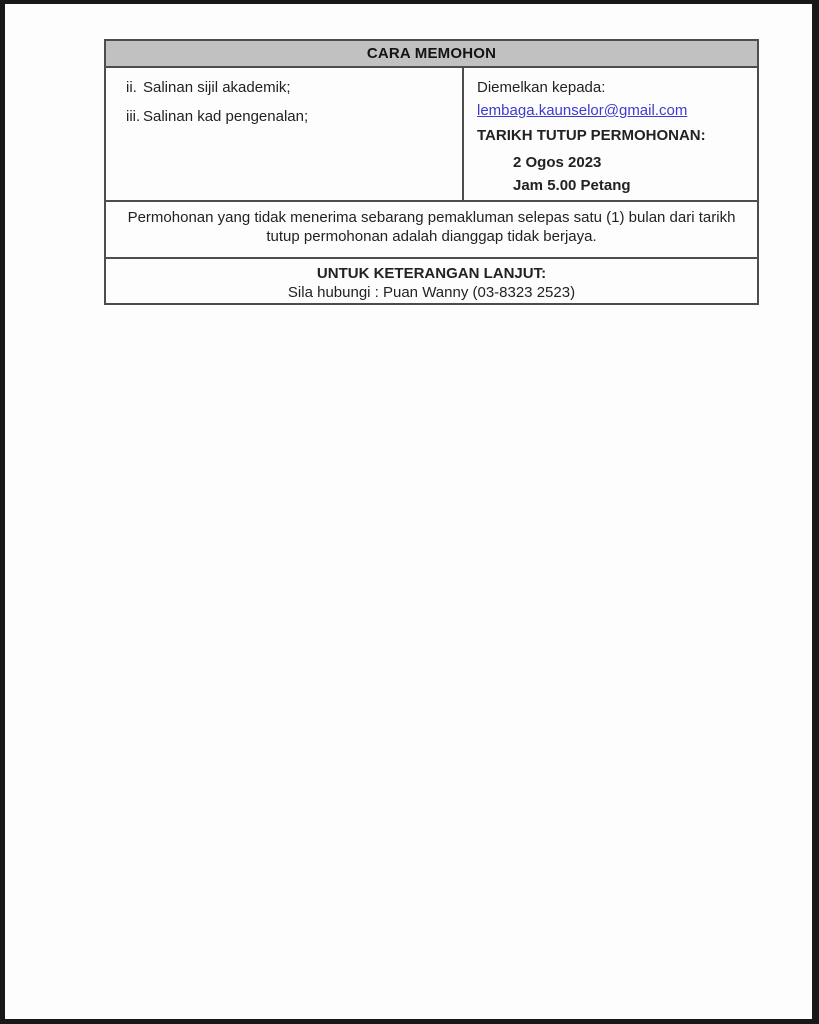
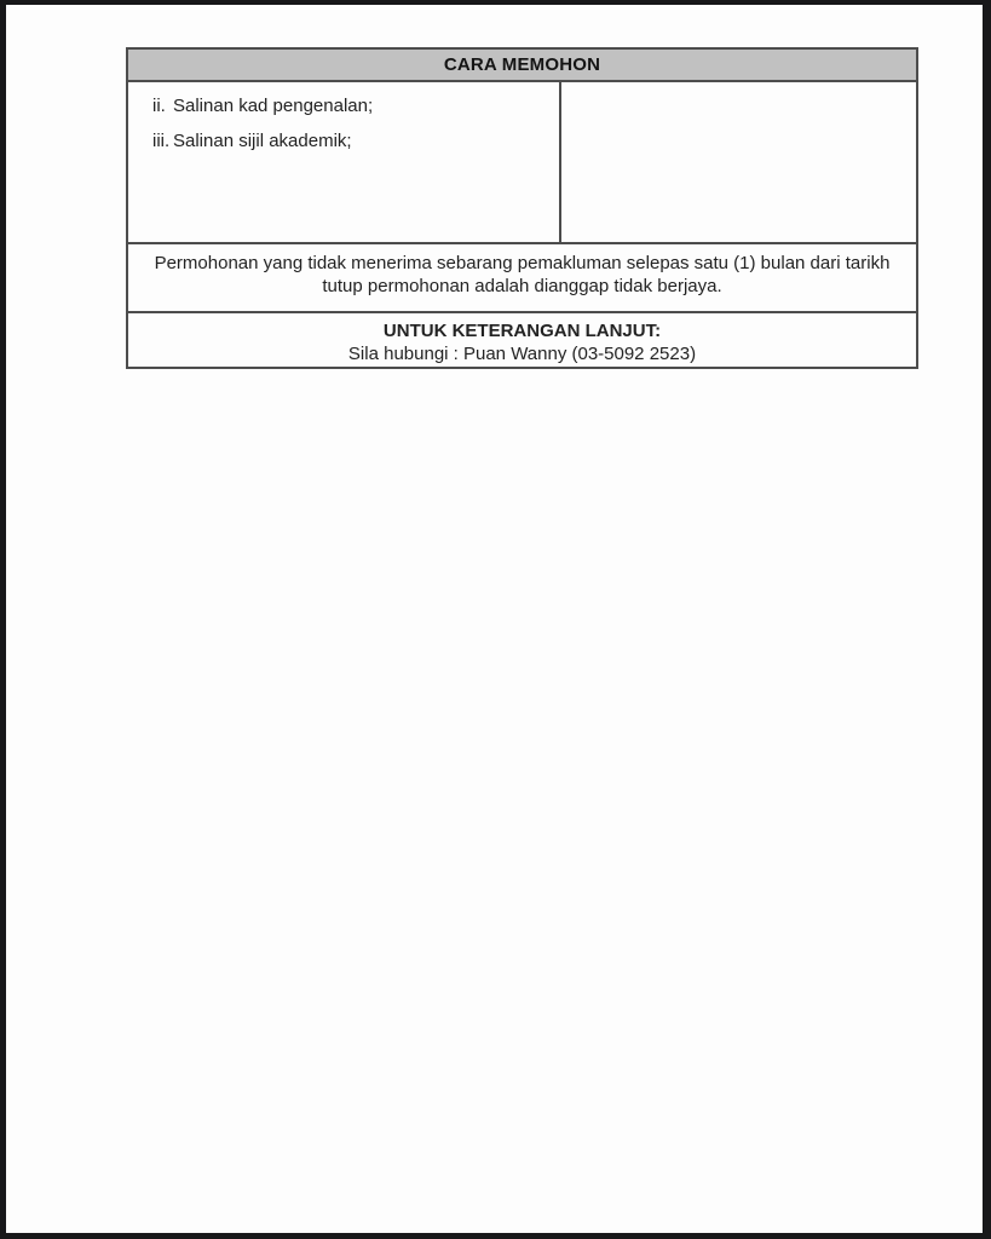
  CARA MEMOHON
  ii.
- Salinan sijil akademik;
+ Salinan kad pengenalan;
  iii.
- Salinan kad pengenalan;
+ Salinan sijil akademik;
- Diemelkan kepada:
- lembaga.kaunselor@gmail.com
- TARIKH TUTUP PERMOHONAN:
- 2 Ogos 2023
- Jam 5.00 Petang
  Permohonan yang tidak menerima sebarang pemakluman selepas satu (1) bulan dari tarikh tutup permohonan adalah dianggap tidak berjaya.
  UNTUK KETERANGAN LANJUT:
- Sila hubungi : Puan Wanny (03-8323 2523)
+ Sila hubungi : Puan Wanny (03-5092 2523)
